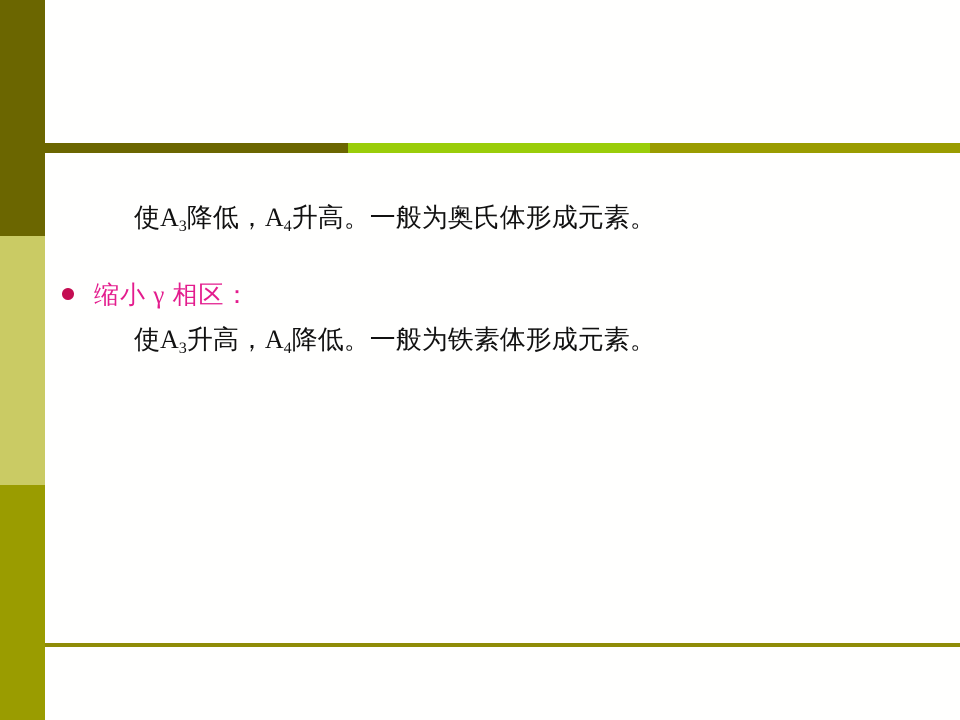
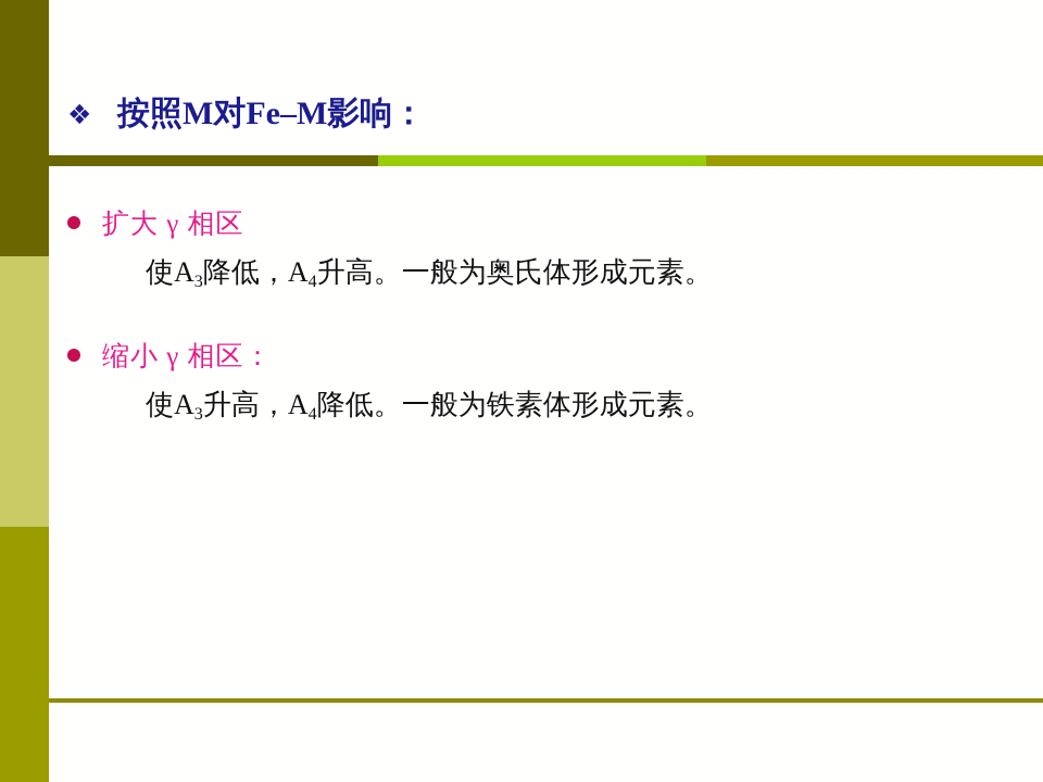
+ ❖
+ 按照M对Fe–M影响：
+ 扩大 γ 相区
  使A3降低，A4升高。一般为奥氏体形成元素。
  缩小 γ 相区：
  使A3升高，A4降低。一般为铁素体形成元素。
